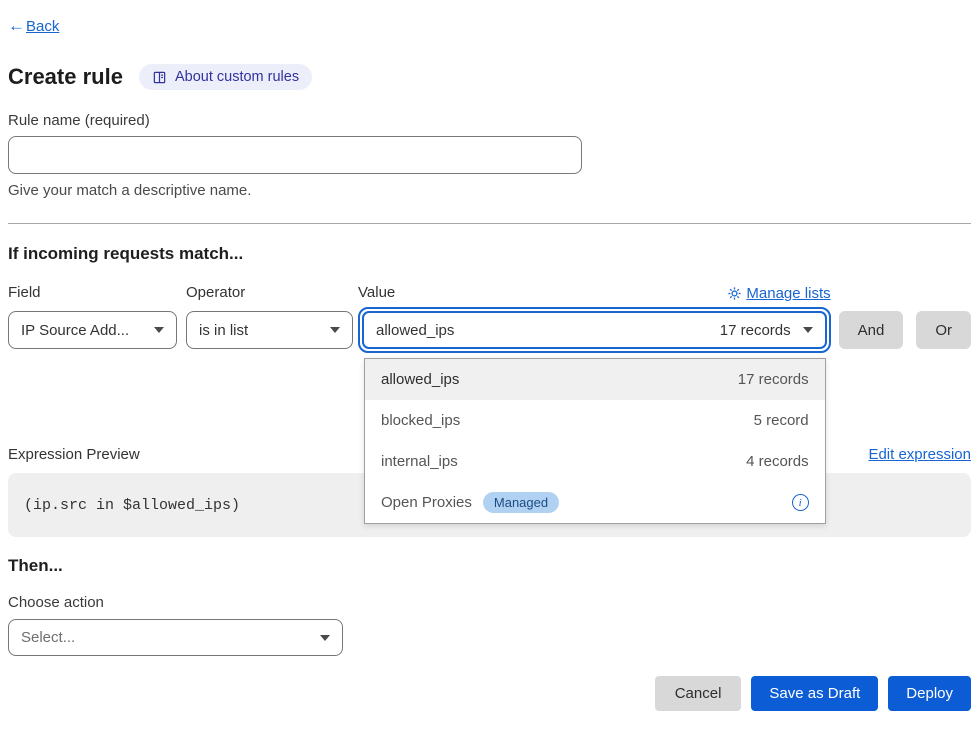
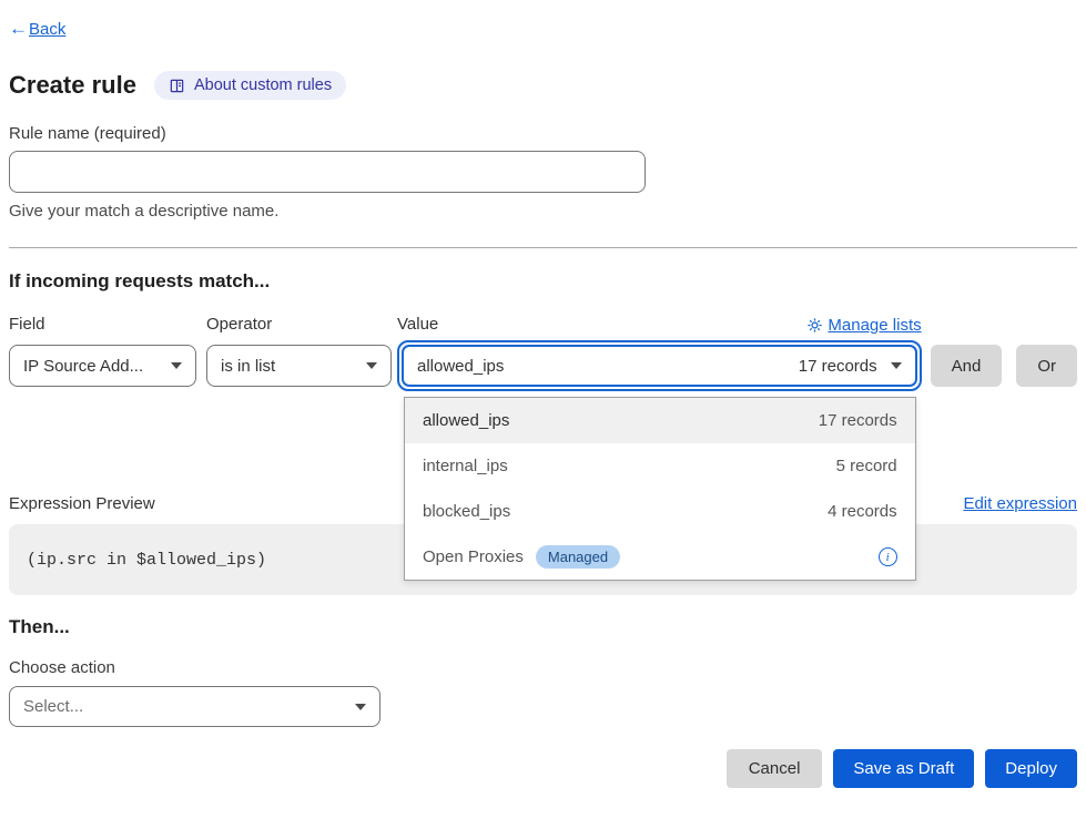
  ←Back
  Create rule
  About custom rules
  Rule name (required)
  Give your match a descriptive name.
  If incoming requests match...
  Field
  IP Source Add...
  Operator
  is in list
  Value
  Manage lists
  allowed_ips
  17 records
  allowed_ips
  17 records
- blocked_ips
+ internal_ips
  5 record
- internal_ips
+ blocked_ips
  4 records
  Open Proxies
  Managed
  i
  And
  Or
  Expression Preview
  Edit expression
  (ip.src in $allowed_ips)
  Then...
  Choose action
  Select...
  Cancel
  Save as Draft
  Deploy
